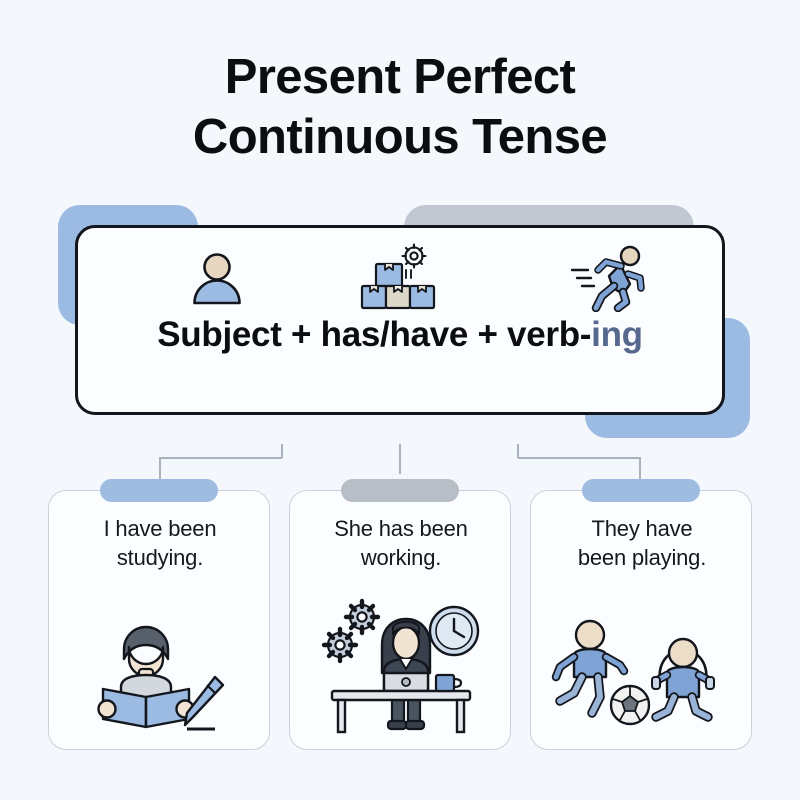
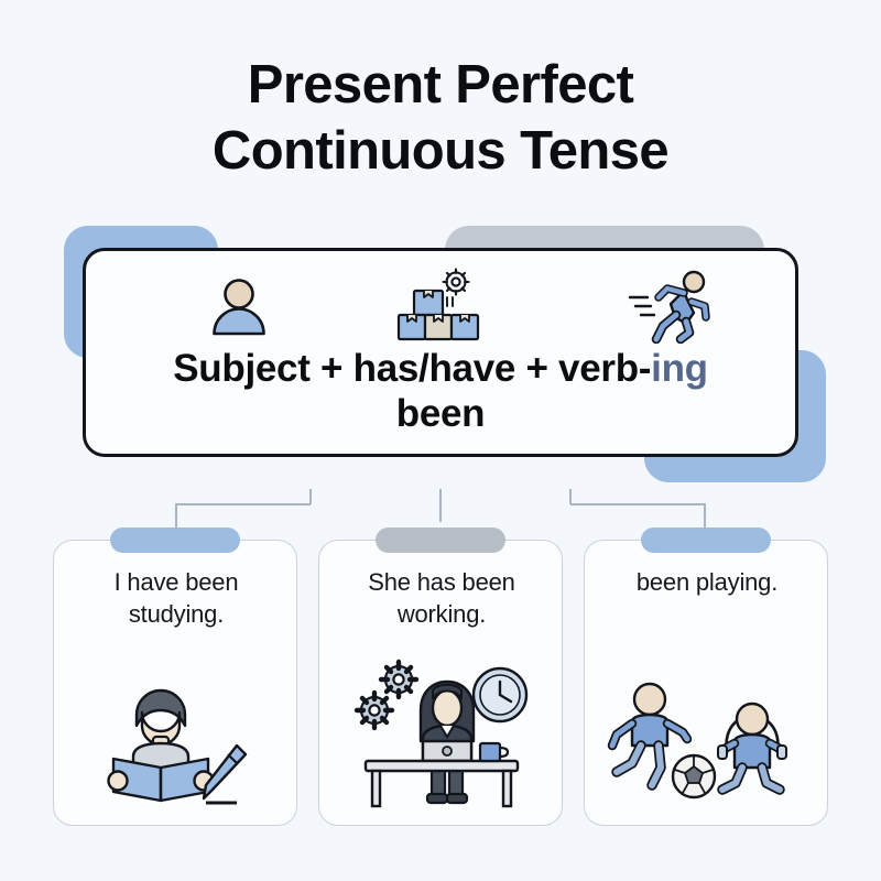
  Present Perfect
  Continuous Tense
  Subject + has/have + verb-ing
+ been
  I have been
  studying.
  She has been
  working.
- They have
  been playing.
